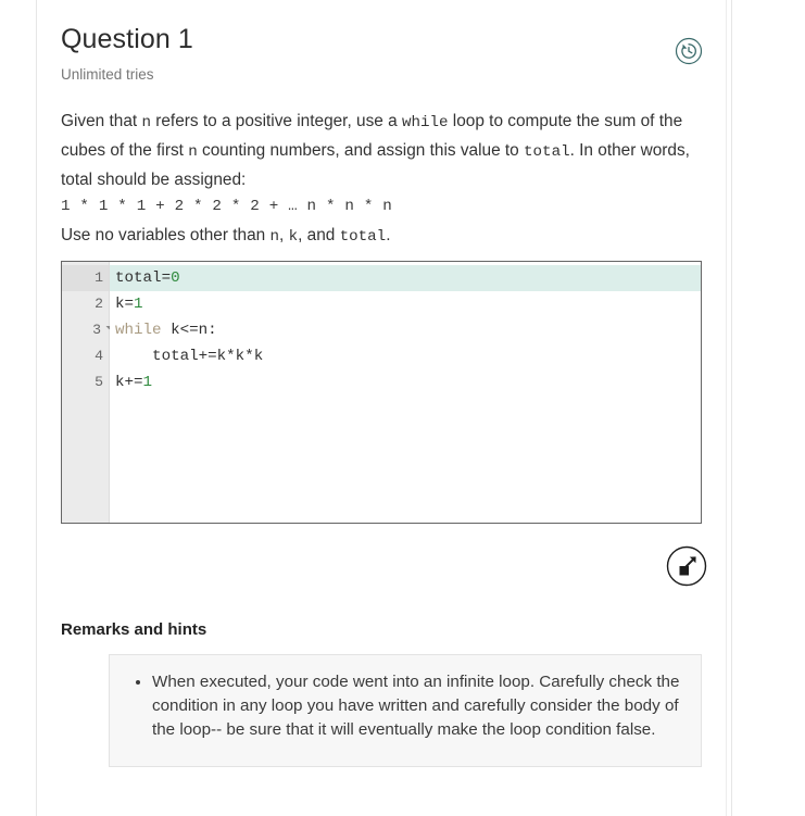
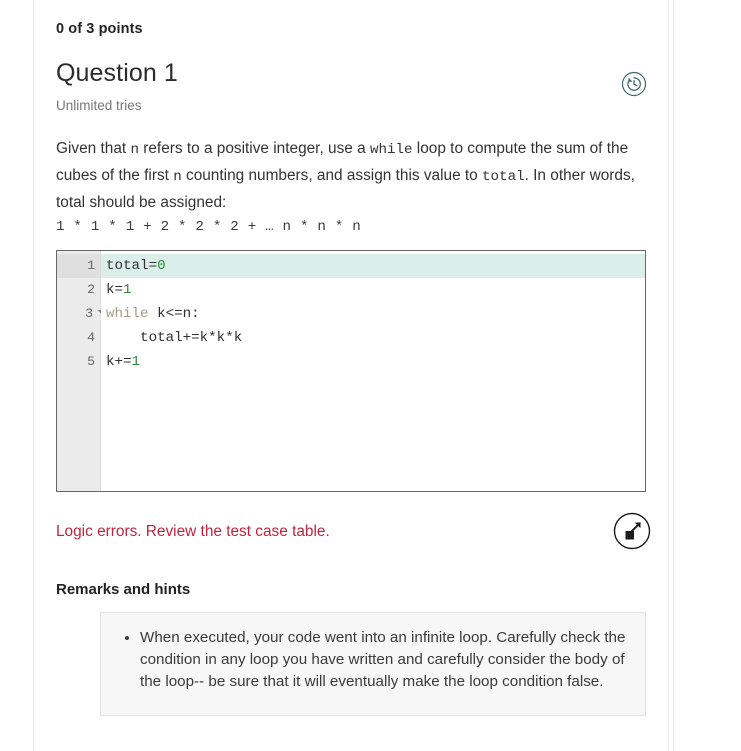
+ 0 of 3 points
  Question 1
  Unlimited tries
  Given that n refers to a positive integer, use a while loop to compute the sum of the cubes of the first n counting numbers, and assign this value to total. In other words, total should be assigned:
  1 * 1 * 1 + 2 * 2 * 2 + … n * n * n
- Use no variables other than n, k, and total.
  1
  2
  3
  4
  5
  total=0
  k=1
  while k<=n:
  total+=k*k*k
  k+=1
+ Logic errors. Review the test case table.
  Remarks and hints
  When executed, your code went into an infinite loop. Carefully check the condition in any loop you have written and carefully consider the body of the loop-- be sure that it will eventually make the loop condition false.
